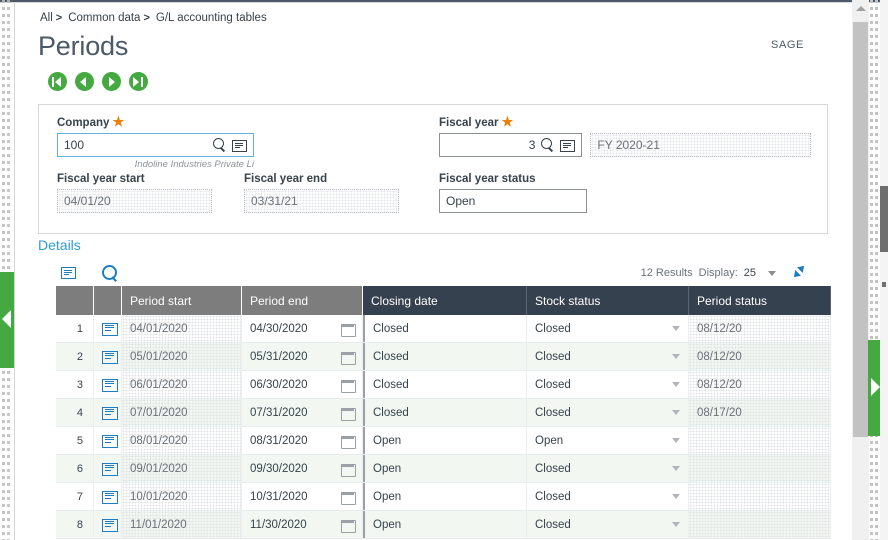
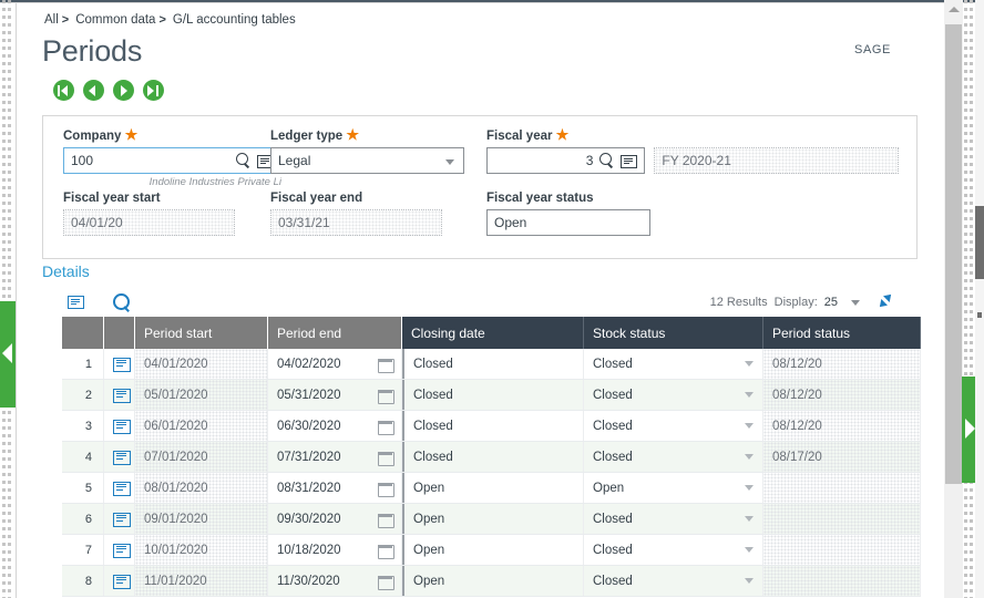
  All > Common data > G/L accounting tables
  SAGE
  Periods
  Company ★
  100
  Indoline Industries Private Li
+ Ledger type ★
+ Legal
  Fiscal year ★
  3
  FY 2020-21
  Fiscal year start
  04/01/20
  Fiscal year end
  03/31/21
  Fiscal year status
  Open
  Details
  12 Results
  Display:
  25
  Period start
  Period end
  Closing date
  Stock status
  Period status
  1
  04/01/2020
- 04/30/2020
+ 04/02/2020
  Closed
  Closed
  08/12/20
  2
  05/01/2020
  05/31/2020
  Closed
  Closed
  08/12/20
  3
  06/01/2020
  06/30/2020
  Closed
  Closed
  08/12/20
  4
  07/01/2020
  07/31/2020
  Closed
  Closed
  08/17/20
  5
  08/01/2020
  08/31/2020
  Open
  Open
  6
  09/01/2020
  09/30/2020
  Open
  Closed
  7
  10/01/2020
- 10/31/2020
+ 10/18/2020
  Open
  Closed
  8
  11/01/2020
  11/30/2020
  Open
  Closed
